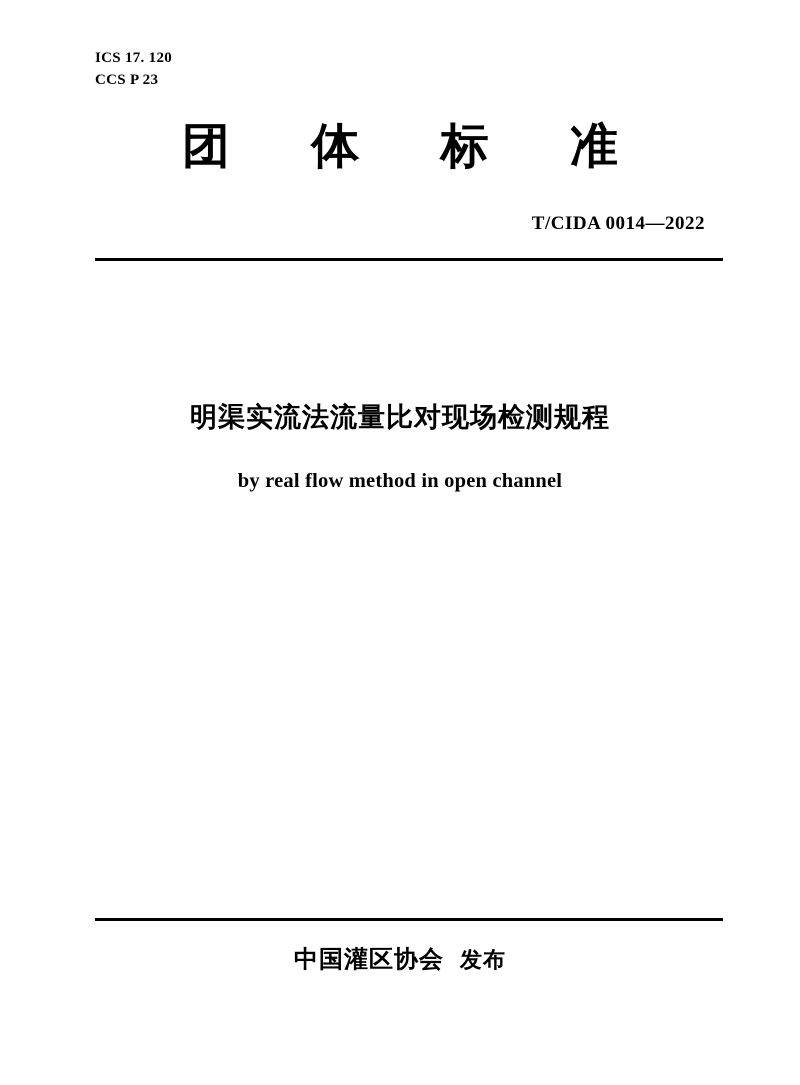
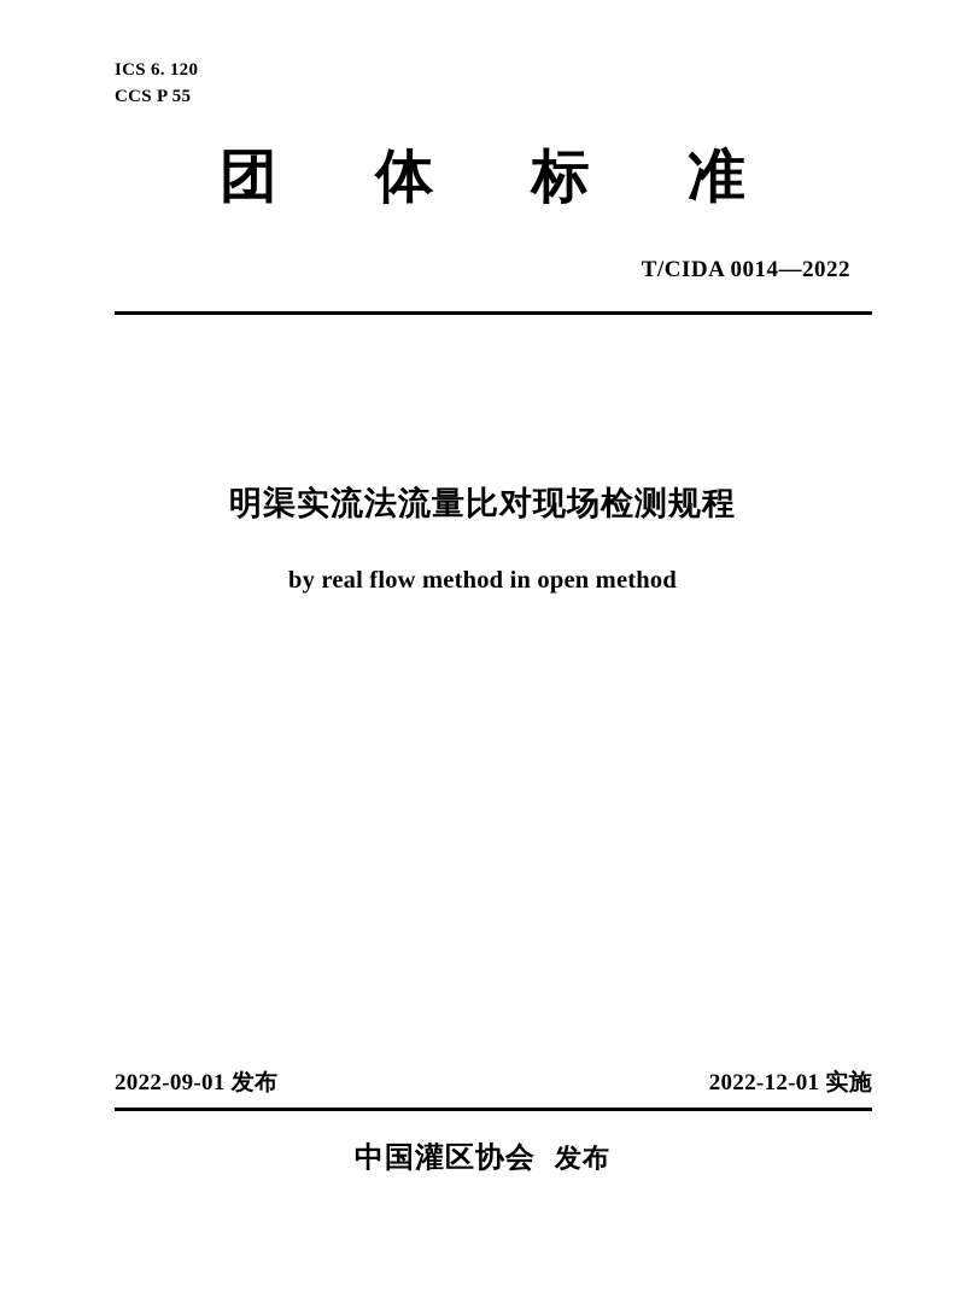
- ICS 17. 120
+ ICS 6. 120
- CCS P 23
+ CCS P 55
  团 体 标 准
  T/CIDA 0014—2022
  明渠实流法流量比对现场检测规程
- by real flow method in open channel
+ by real flow method in open method
+ 2022-09-01 发布
+ 2022-12-01 实施
  中国灌区协会 发布
